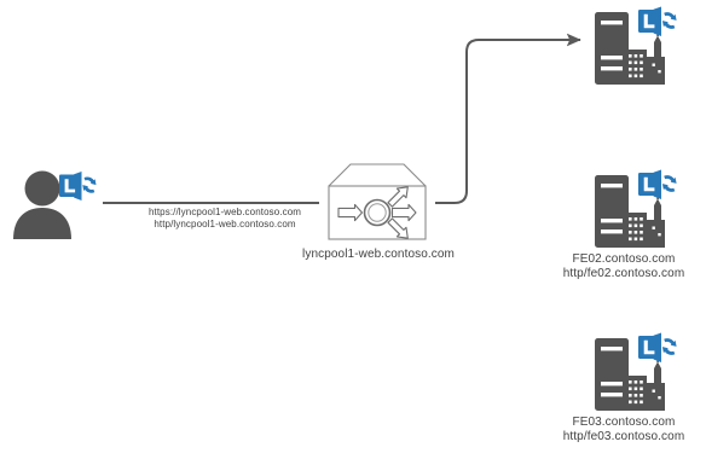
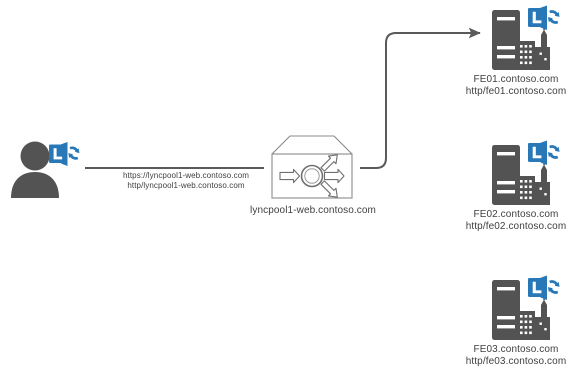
  https://lyncpool1-web.contoso.com
  http/lyncpool1-web.contoso.com
  lyncpool1-web.contoso.com
+ FE01.contoso.com
+ http/fe01.contoso.com
  FE02.contoso.com
  http/fe02.contoso.com
  FE03.contoso.com
  http/fe03.contoso.com
